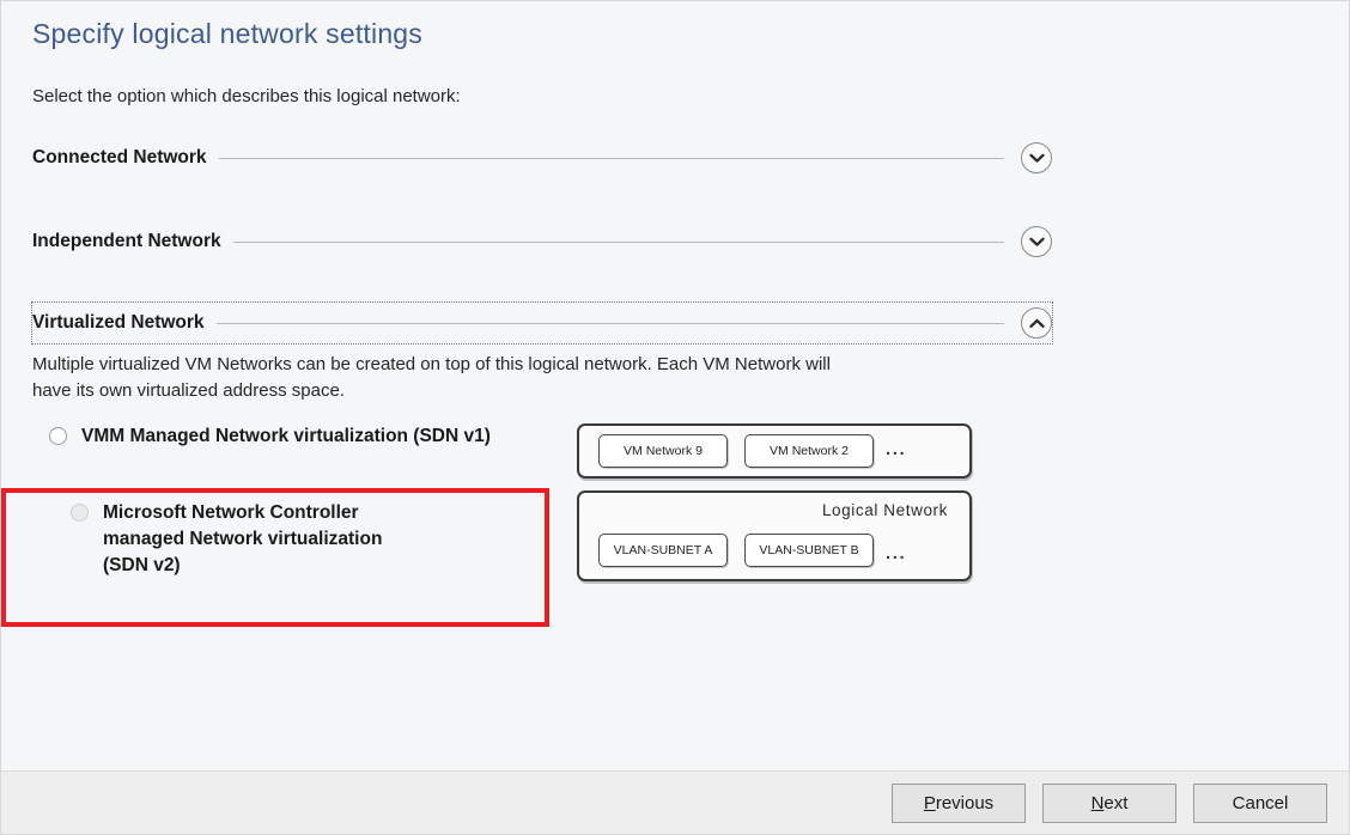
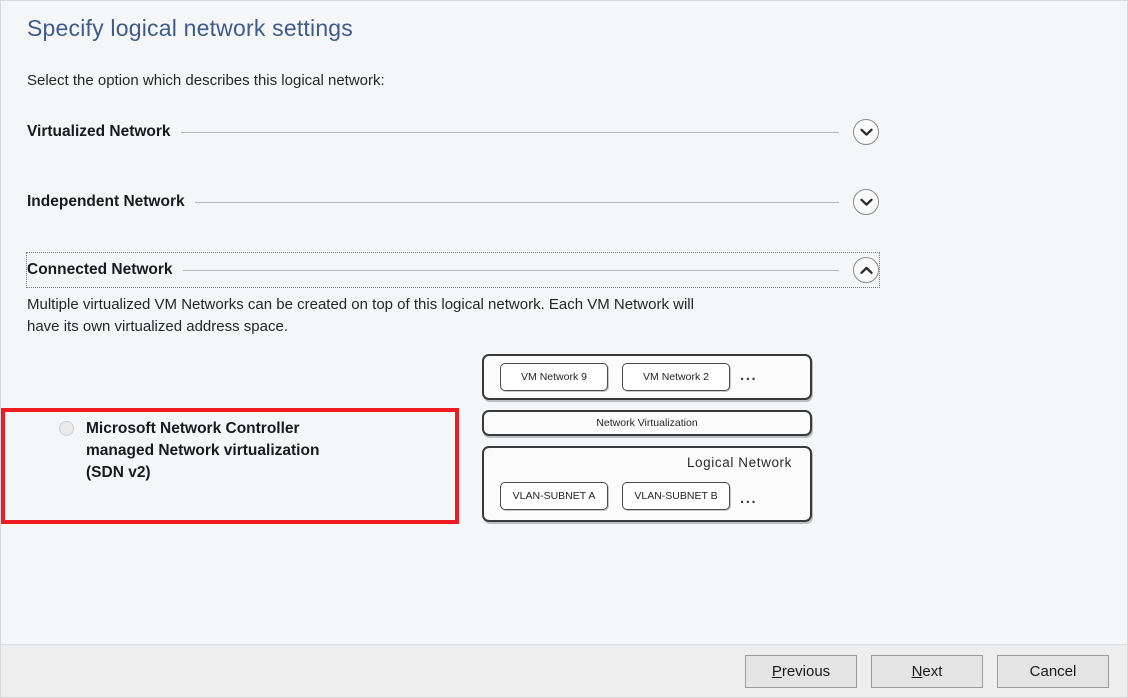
  Specify logical network settings
  Select the option which describes this logical network:
- Connected Network
+ Virtualized Network
  Independent Network
- Virtualized Network
+ Connected Network
  Multiple virtualized VM Networks can be created on top of this logical network. Each VM Network will have its own virtualized address space.
- VMM Managed Network virtualization (SDN v1)
  Microsoft Network Controller managed Network virtualization (SDN v2)
  VM Network 9
  VM Network 2
  ...
+ Network Virtualization
  Logical Network
  VLAN-SUBNET A
  VLAN-SUBNET B
  ...
  P
  revious
  N
  ext
  Cancel
